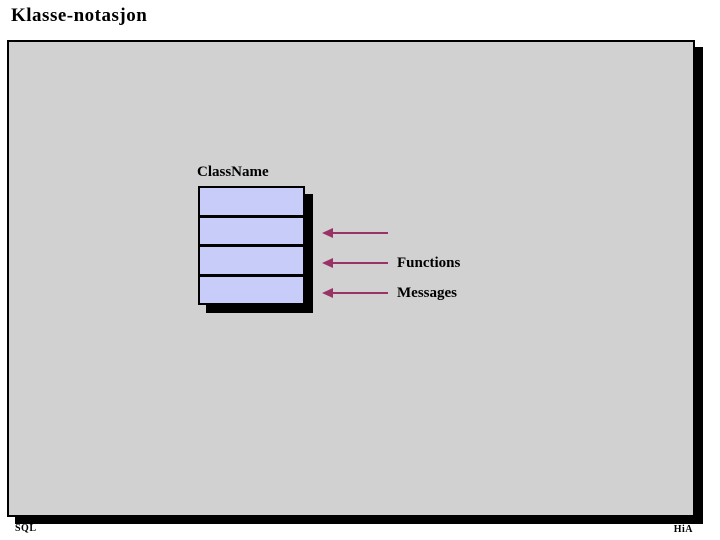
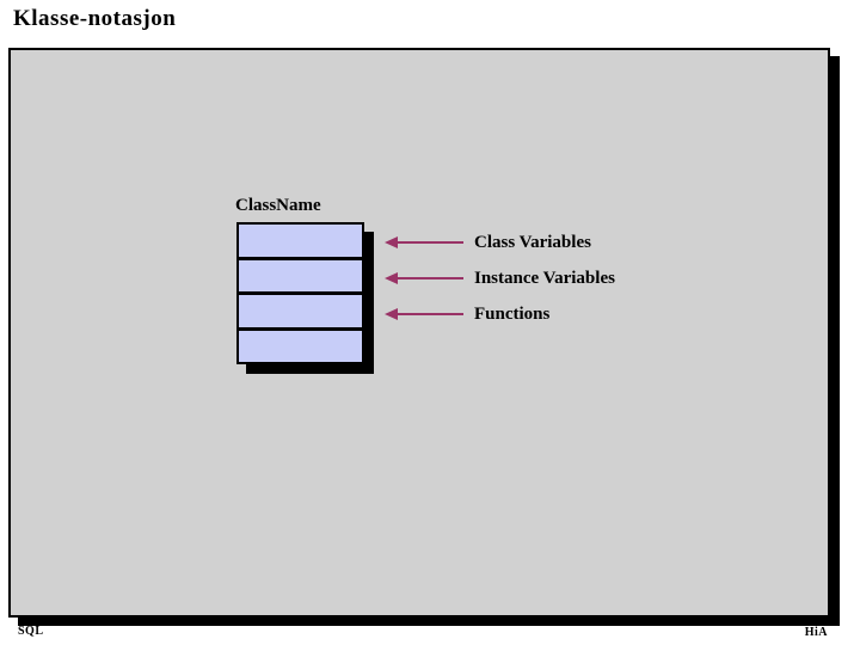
  Klasse-notasjon
  ClassName
+ Class Variables
+ Instance Variables
  Functions
- Messages
  SQL
  HiA
